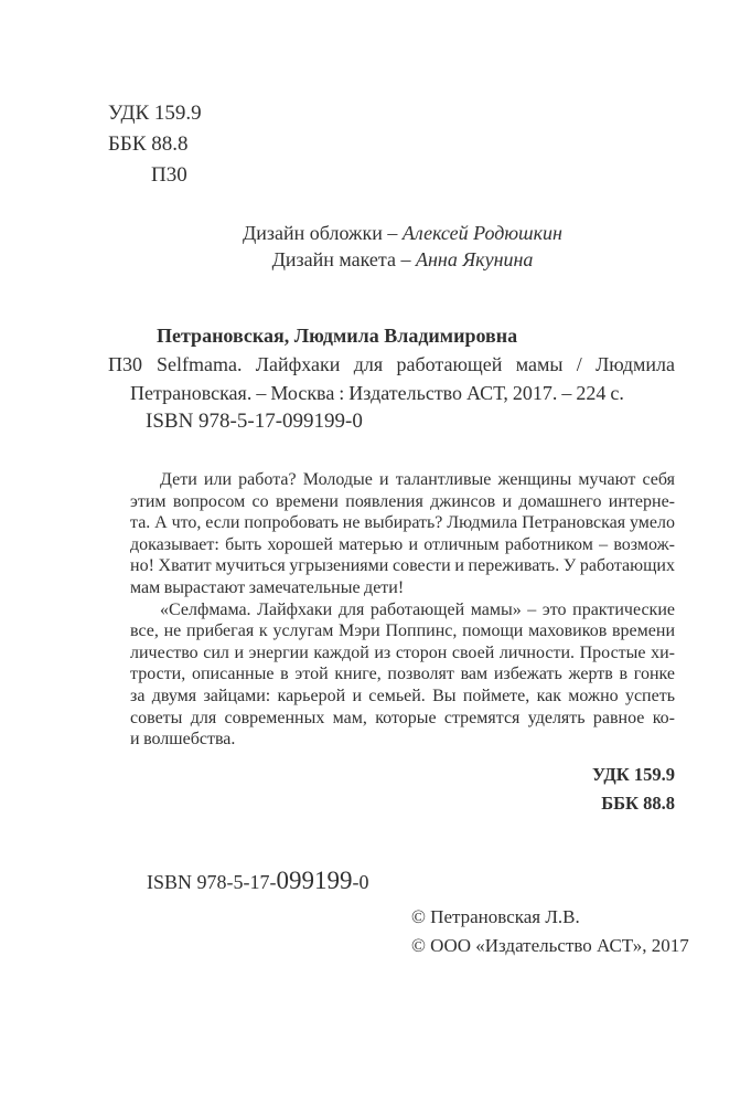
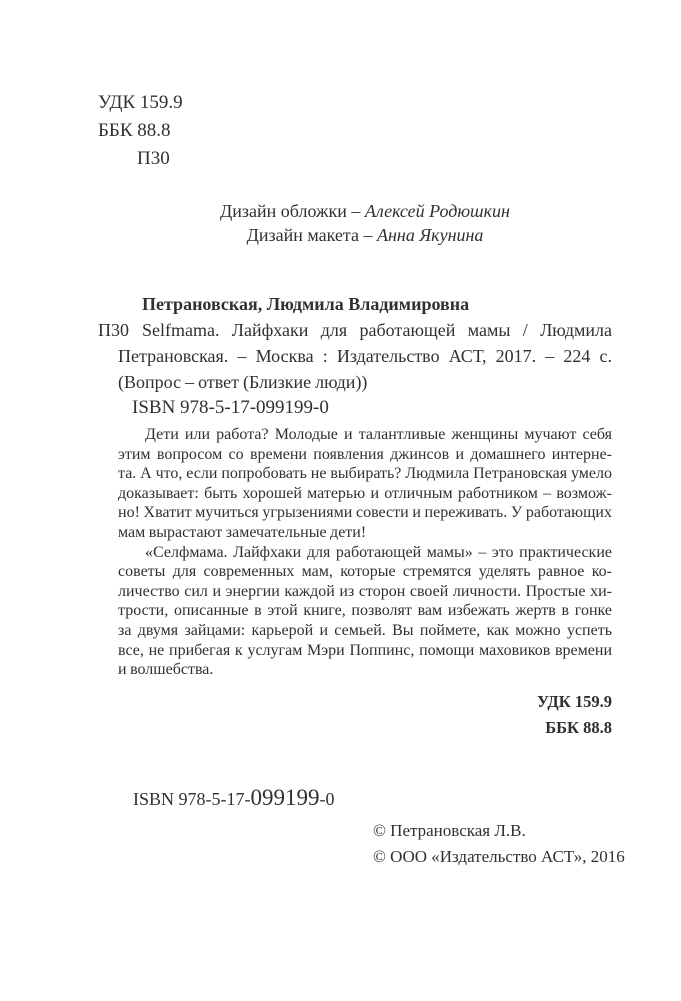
  УДК 159.9
  ББК 88.8
  П30
  Дизайн обложки – Алексей Родюшкин
  Дизайн макета – Анна Якунина
  Петрановская, Людмила Владимировна
  П30
  Selfmama. Лайфхаки для работающей мамы / Людмила
  Петрановская. – Москва : Издательство АСТ, 2017. – 224 с.
+ (Вопрос – ответ (Близкие люди))
  ISBN 978-5-17-099199-0
  Дети или работа? Молодые и талантливые женщины мучают себя
  этим вопросом со времени появления джинсов и домашнего интерне-
  та. А что, если попробовать не выбирать? Людмила Петрановская умело
  доказывает: быть хорошей матерью и отличным работником – возмож-
  но! Хватит мучиться угрызениями совести и переживать. У работающих
  мам вырастают замечательные дети!
  «Селфмама. Лайфхаки для работающей мамы» – это практические
- все, не прибегая к услугам Мэри Поппинс, помощи маховиков времени
+ советы для современных мам, которые стремятся уделять равное ко-
  личество сил и энергии каждой из сторон своей личности. Простые хи-
  трости, описанные в этой книге, позволят вам избежать жертв в гонке
  за двумя зайцами: карьерой и семьей. Вы поймете, как можно успеть
- советы для современных мам, которые стремятся уделять равное ко-
+ все, не прибегая к услугам Мэри Поппинс, помощи маховиков времени
  и волшебства.
  УДК 159.9
  ББК 88.8
  ISBN 978-5-17-099199-0
  © Петрановская Л.В.
- © ООО «Издательство АСТ», 2017
+ © ООО «Издательство АСТ», 2016
